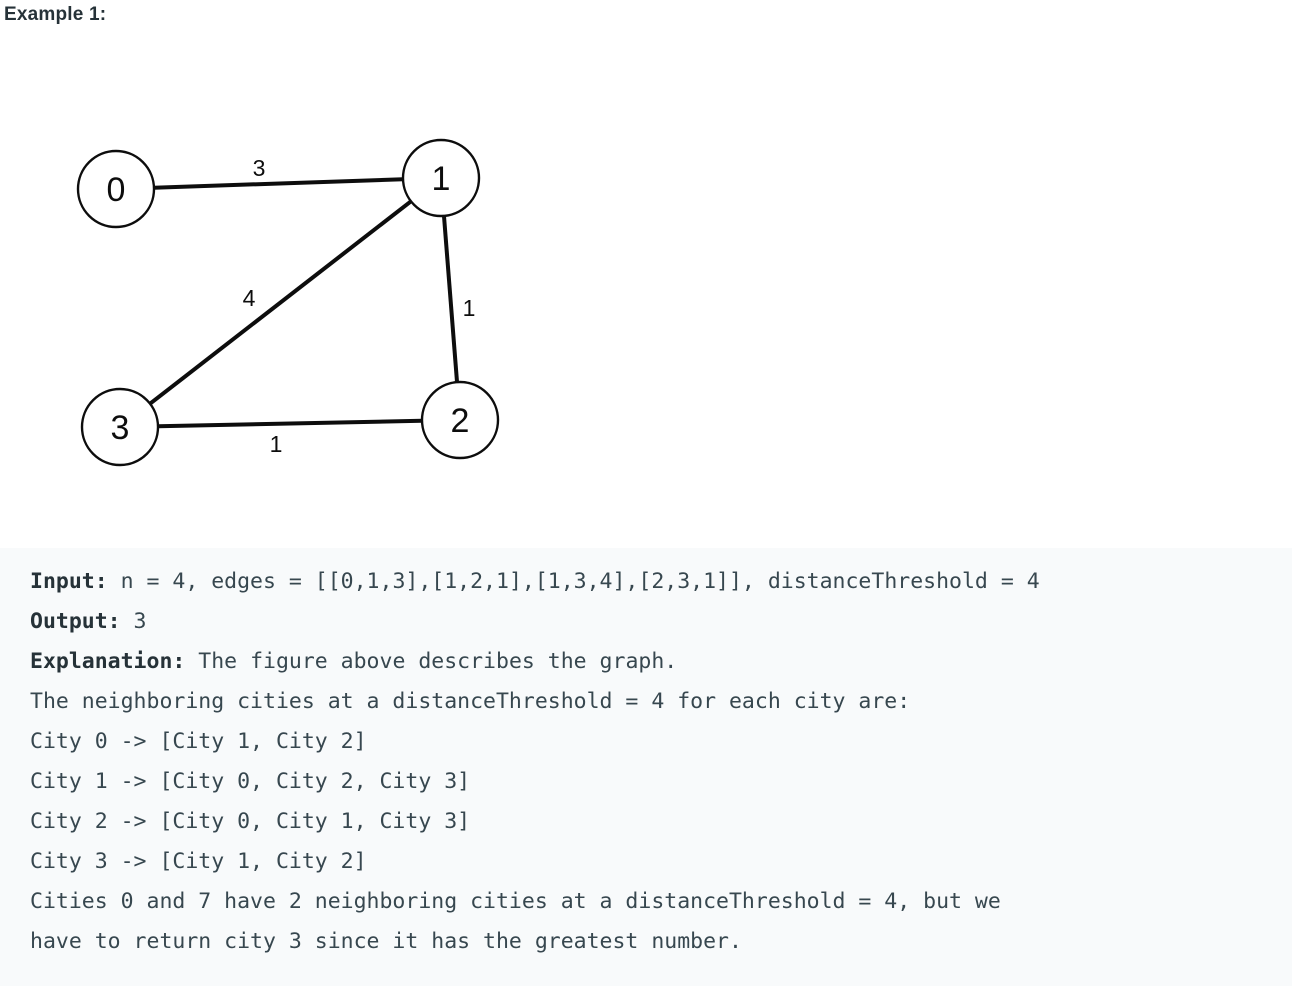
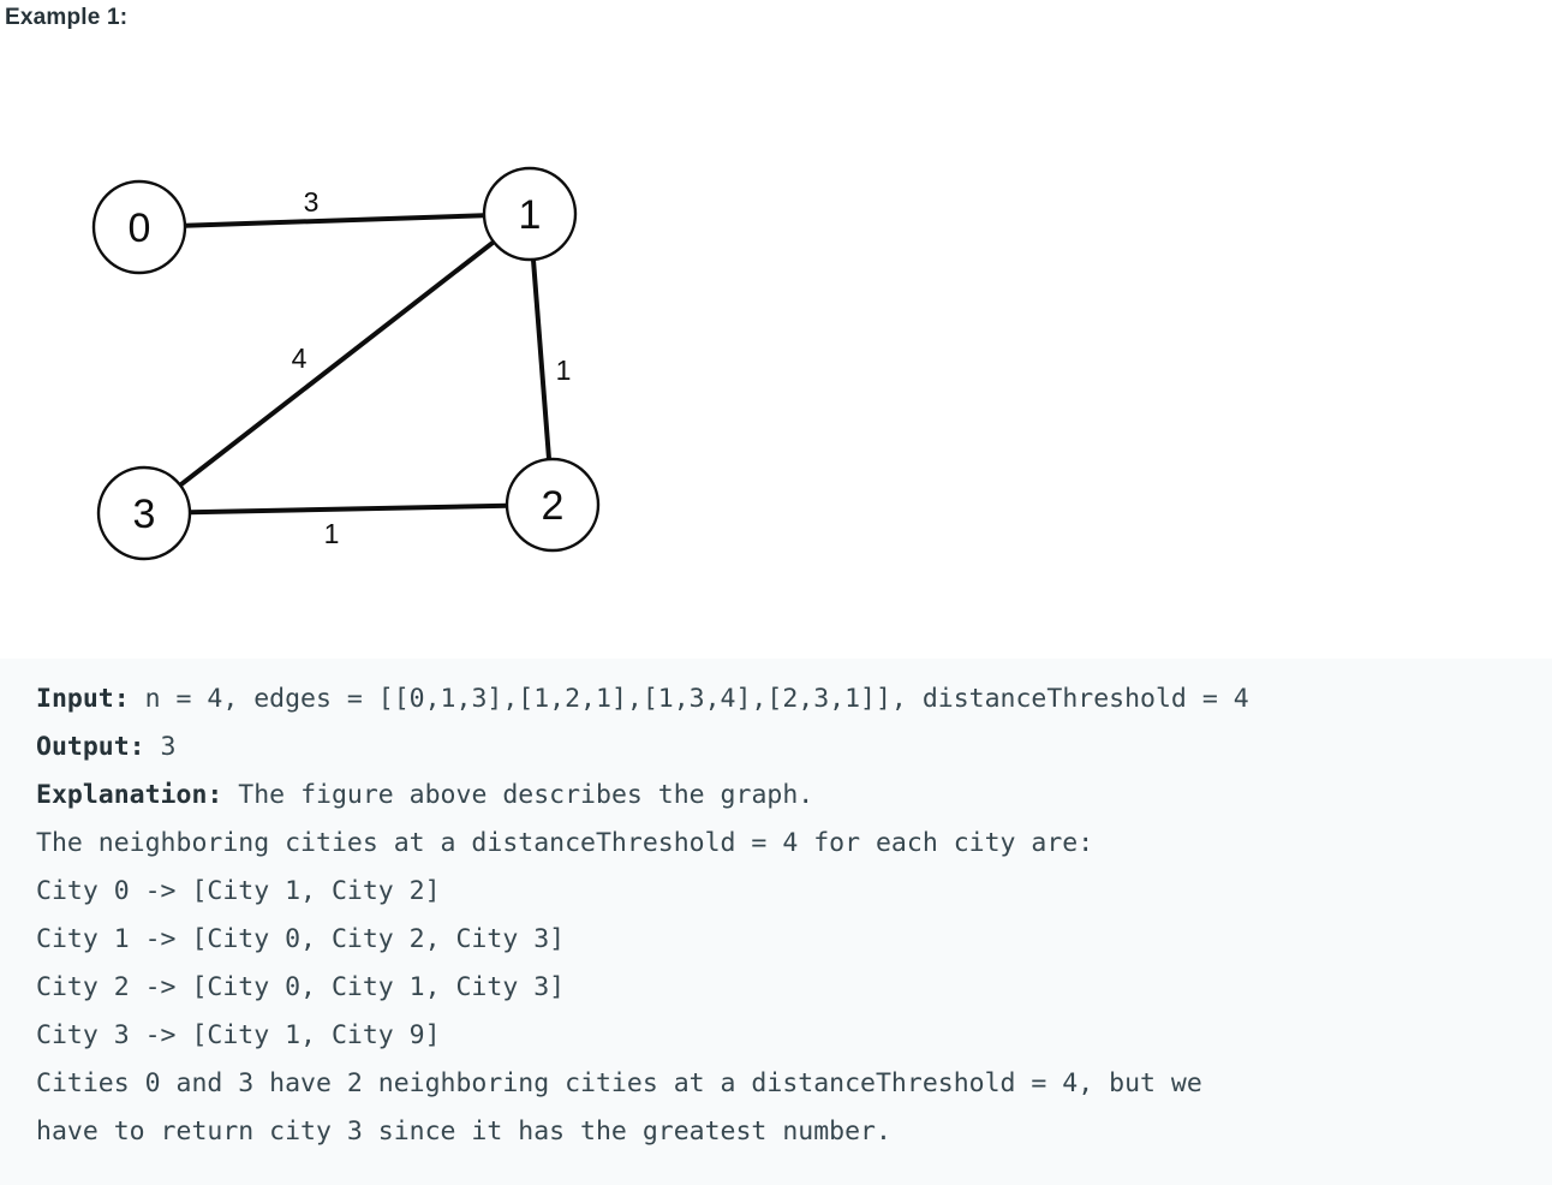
  Example 1:
  0
  1
  2
  3
  3
  1
  4
  1
  Input: n = 4, edges = [[0,1,3],[1,2,1],[1,3,4],[2,3,1]], distanceThreshold = 4
  Output: 3
  Explanation: The figure above describes the graph.
  The neighboring cities at a distanceThreshold = 4 for each city are:
  City 0 -> [City 1, City 2]
  City 1 -> [City 0, City 2, City 3]
  City 2 -> [City 0, City 1, City 3]
- City 3 -> [City 1, City 2]
+ City 3 -> [City 1, City 9]
- Cities 0 and 7 have 2 neighboring cities at a distanceThreshold = 4, but we
+ Cities 0 and 3 have 2 neighboring cities at a distanceThreshold = 4, but we
  have to return city 3 since it has the greatest number.
